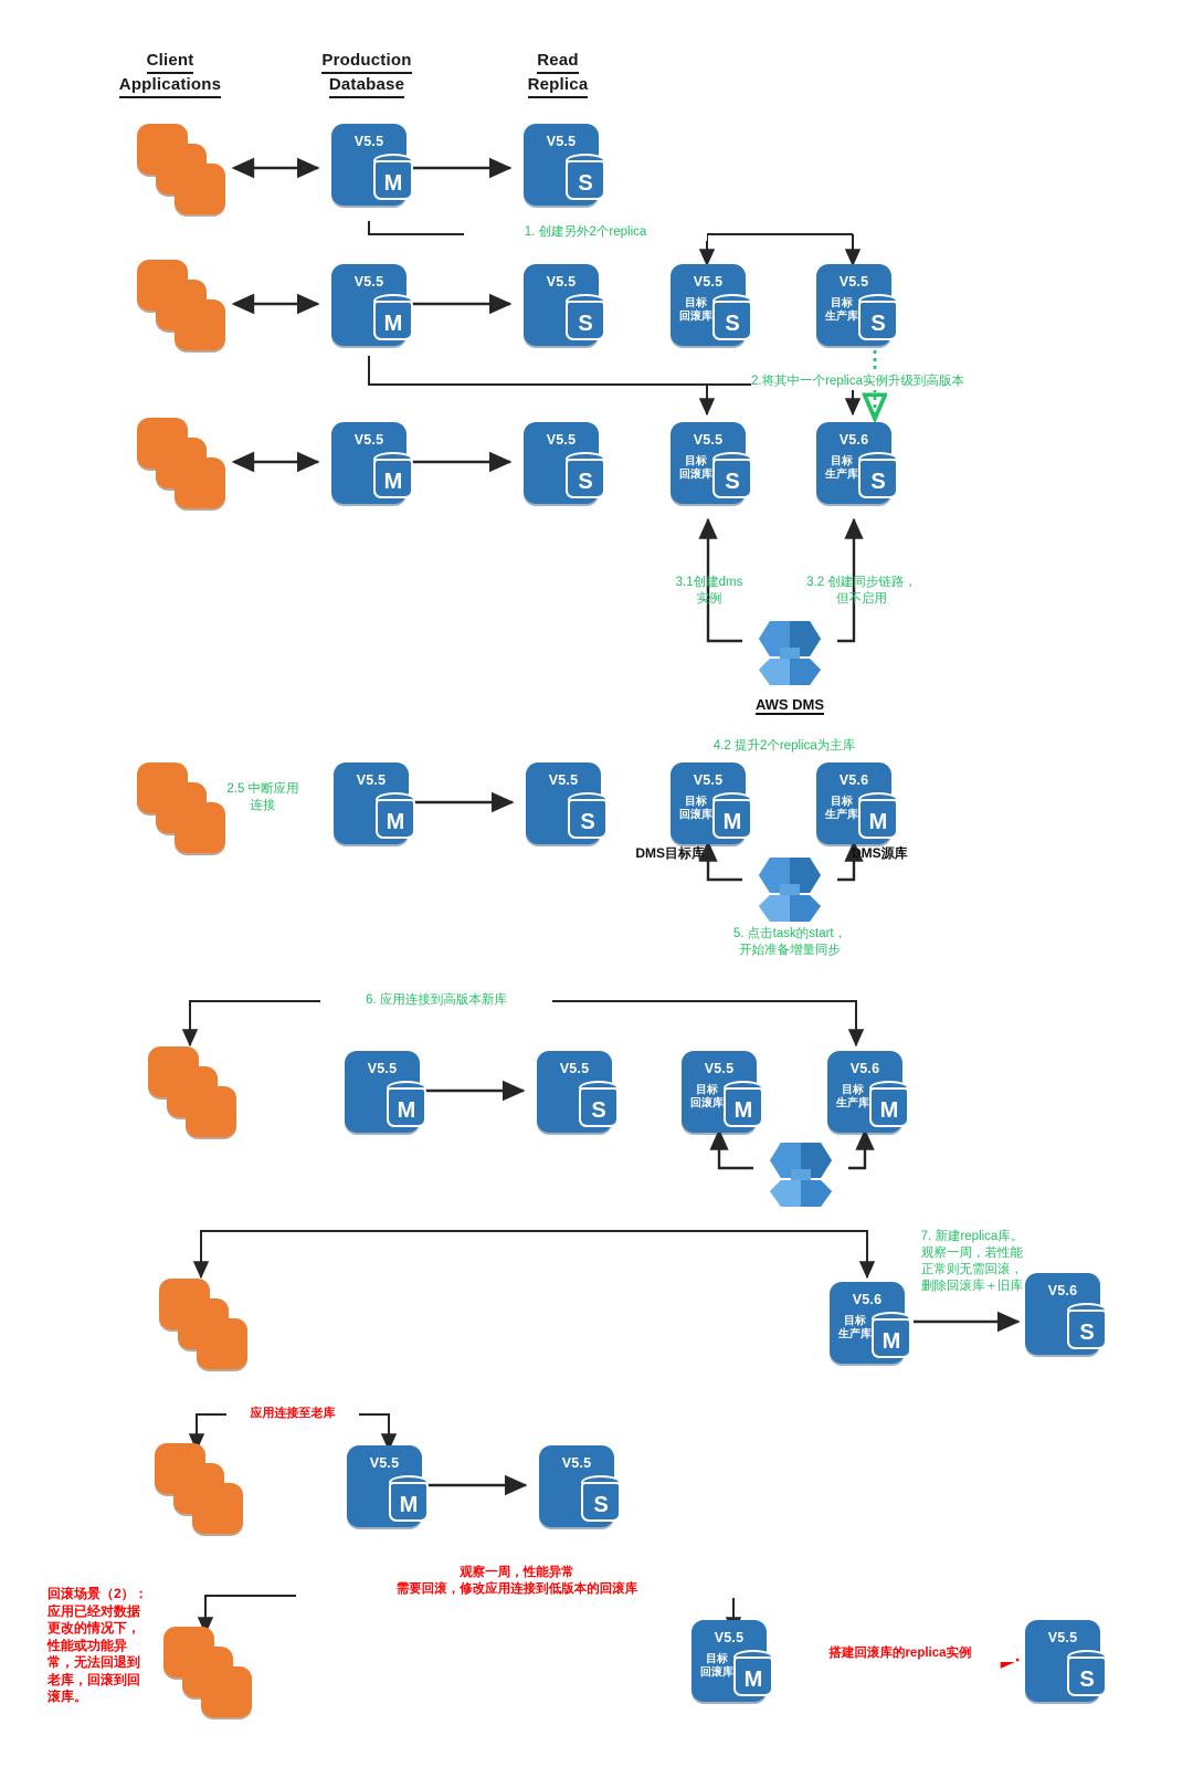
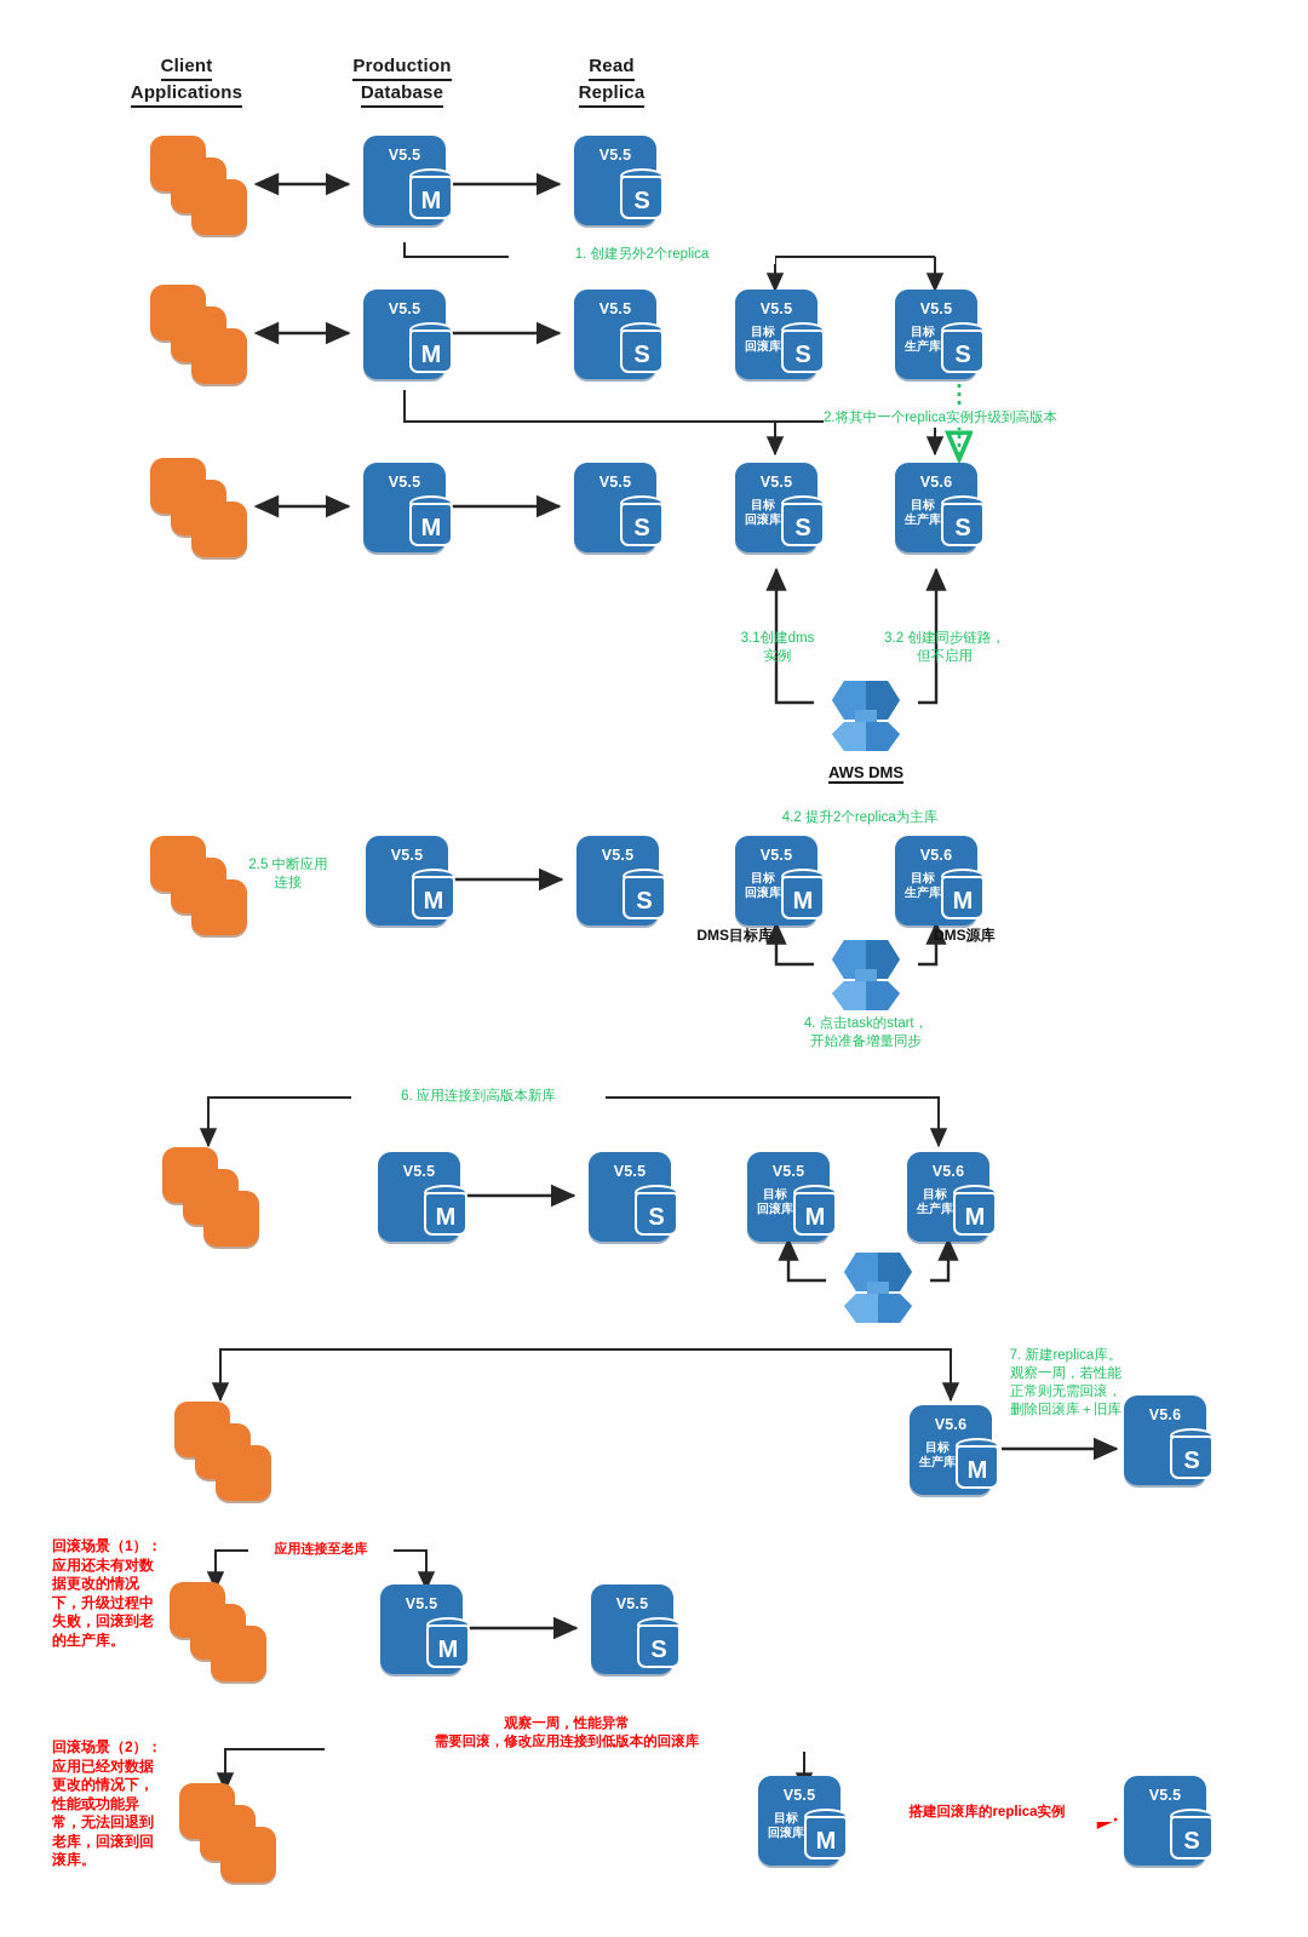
  Client
  Applications
  Production
  Database
  Read
  Replica
  V5.5
  M
  V5.5
  S
  1. 创建另外2个replica
  V5.5
  M
  V5.5
  S
  V5.5
  目标
  回滚库
  S
  V5.5
  目标
  生产库
  S
  2.将其中一个replica实例升级到高版本
  V5.5
  M
  V5.5
  S
  V5.5
  目标
  回滚库
  S
  V5.6
  目标
  生产库
  S
  3.1创建dms
  实例
  3.2 创建同步链路，
  但不启用
  AWS DMS
  2.5 中断应用
  连接
  V5.5
  M
  V5.5
  S
  4.2 提升2个replica为主库
  V5.5
  目标
  回滚库
  M
  V5.6
  目标
  生产库
  M
  DMS目标库
  DMS源库
- 5. 点击task的start，
+ 4. 点击task的start，
  开始准备增量同步
  6. 应用连接到高版本新库
  V5.5
  M
  V5.5
  S
  V5.5
  目标
  回滚库
  M
  V5.6
  目标
  生产库
  M
  7. 新建replica库。
  观察一周，若性能
  正常则无需回滚，
  删除回滚库＋旧库
  V5.6
  目标
  生产库
  M
  V5.6
  S
+ 回滚场景（1）：
+ 应用还未有对数
+ 据更改的情况
+ 下，升级过程中
+ 失败，回滚到老
+ 的生产库。
  应用连接至老库
  V5.5
  M
  V5.5
  S
  回滚场景（2）：
  应用已经对数据
  更改的情况下，
  性能或功能异
  常，无法回退到
  老库，回滚到回
  滚库。
  观察一周，性能异常
  需要回滚，修改应用连接到低版本的回滚库
  V5.5
  目标
  回滚库
  M
  搭建回滚库的replica实例
  V5.5
  S
